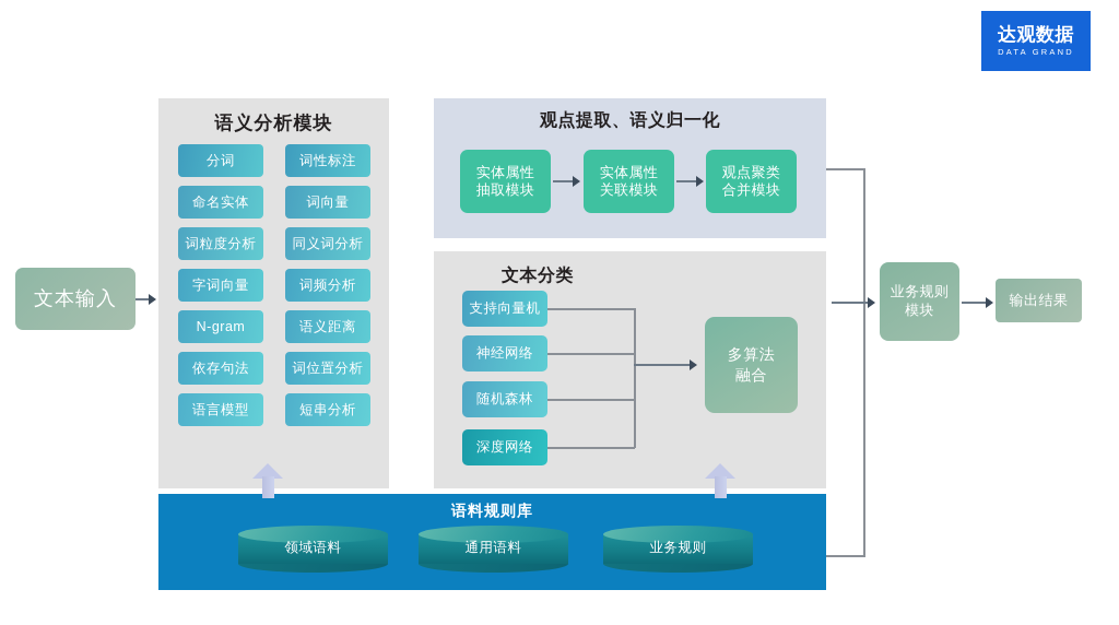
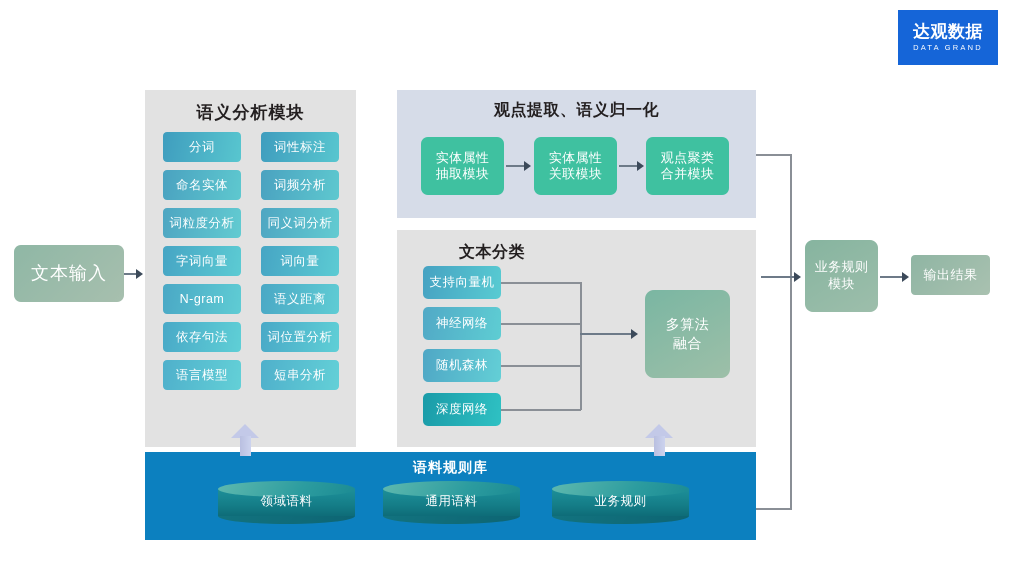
  达观数据
  DATA GRAND
  文本输入
  语义分析模块
  分词
  词性标注
  命名实体
- 词向量
+ 词频分析
  词粒度分析
  同义词分析
  字词向量
- 词频分析
+ 词向量
  N-gram
  语义距离
  依存句法
  词位置分析
  语言模型
  短串分析
  观点提取、语义归一化
  实体属性
  抽取模块
  实体属性
  关联模块
  观点聚类
  合并模块
  文本分类
  支持向量机
  神经网络
  随机森林
  深度网络
  多算法
  融合
  语料规则库
  领域语料
  通用语料
  业务规则
  业务规则
  模块
  输出结果
